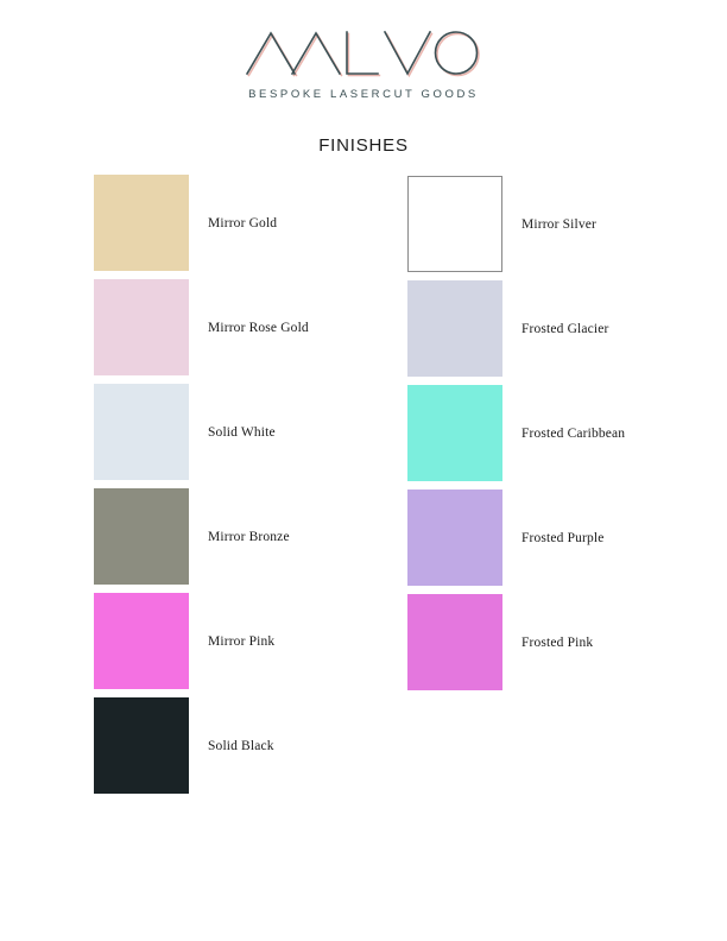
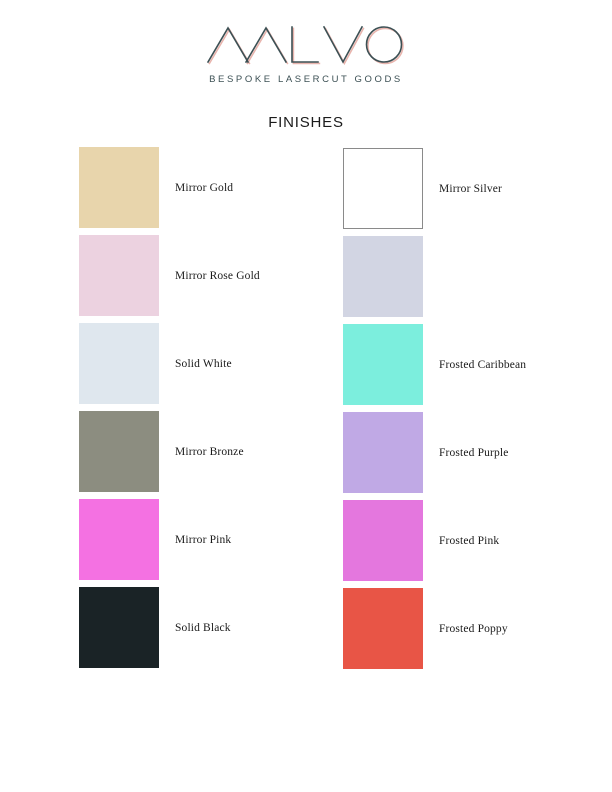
  BESPOKE LASERCUT GOODS
  FINISHES
  Mirror Gold
  Mirror Rose Gold
  Solid White
  Mirror Bronze
  Mirror Pink
  Solid Black
  Mirror Silver
- Frosted Glacier
  Frosted Caribbean
  Frosted Purple
  Frosted Pink
+ Frosted Poppy
